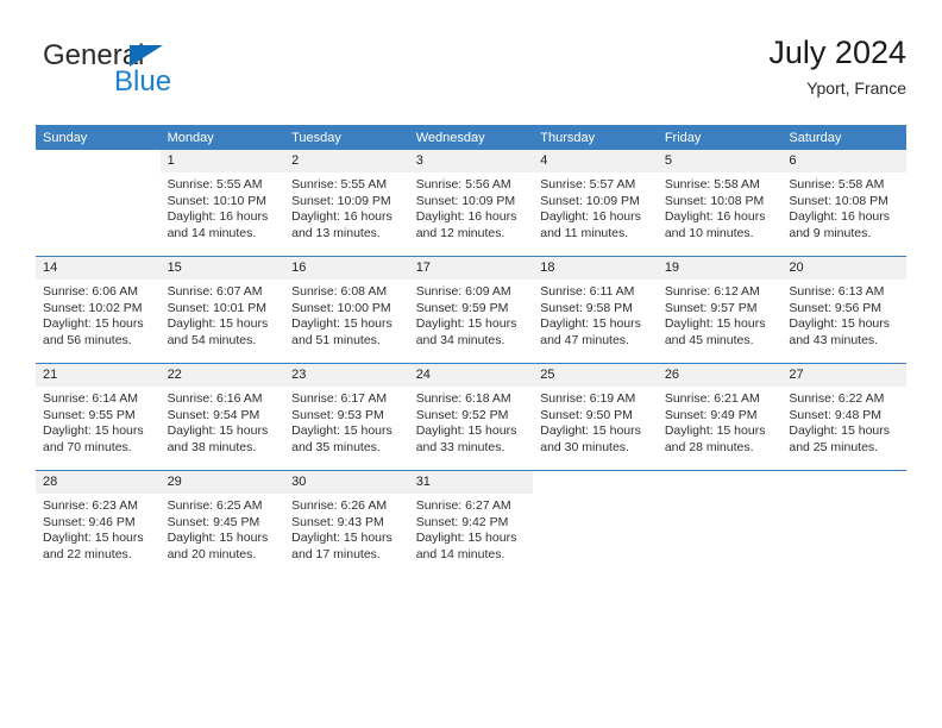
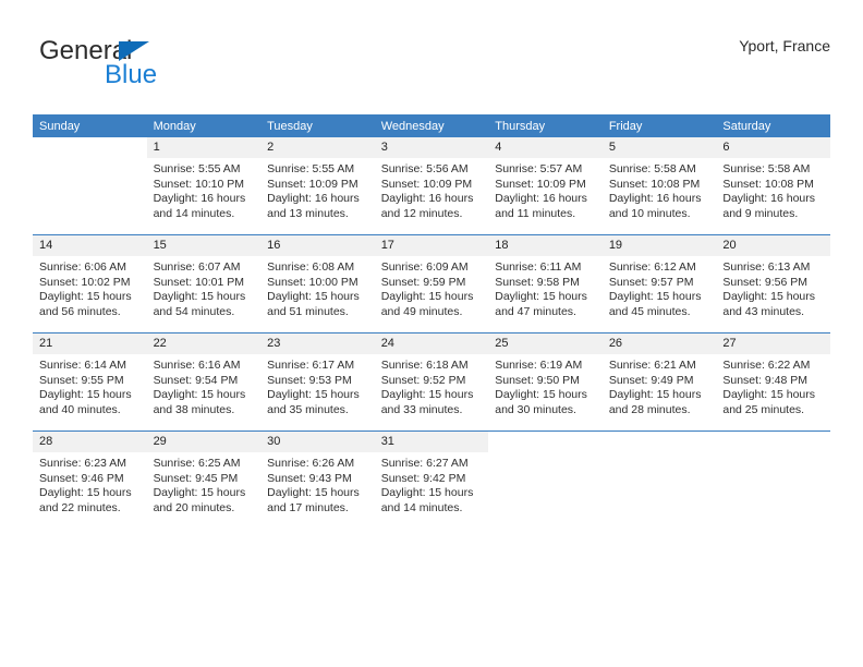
  General
  Blue
- July 2024
  Yport, France
  Sunday	Monday	Tuesday	Wednesday	Thursday	Friday	Saturday
  	1Sunrise: 5:55 AMSunset: 10:10 PMDaylight: 16 hoursand 14 minutes.	2Sunrise: 5:55 AMSunset: 10:09 PMDaylight: 16 hoursand 13 minutes.	3Sunrise: 5:56 AMSunset: 10:09 PMDaylight: 16 hoursand 12 minutes.	4Sunrise: 5:57 AMSunset: 10:09 PMDaylight: 16 hoursand 11 minutes.	5Sunrise: 5:58 AMSunset: 10:08 PMDaylight: 16 hoursand 10 minutes.	6Sunrise: 5:58 AMSunset: 10:08 PMDaylight: 16 hoursand 9 minutes.
- 14Sunrise: 6:06 AMSunset: 10:02 PMDaylight: 15 hoursand 56 minutes.	15Sunrise: 6:07 AMSunset: 10:01 PMDaylight: 15 hoursand 54 minutes.	16Sunrise: 6:08 AMSunset: 10:00 PMDaylight: 15 hoursand 51 minutes.	17Sunrise: 6:09 AMSunset: 9:59 PMDaylight: 15 hoursand 34 minutes.	18Sunrise: 6:11 AMSunset: 9:58 PMDaylight: 15 hoursand 47 minutes.	19Sunrise: 6:12 AMSunset: 9:57 PMDaylight: 15 hoursand 45 minutes.	20Sunrise: 6:13 AMSunset: 9:56 PMDaylight: 15 hoursand 43 minutes.
+ 14Sunrise: 6:06 AMSunset: 10:02 PMDaylight: 15 hoursand 56 minutes.	15Sunrise: 6:07 AMSunset: 10:01 PMDaylight: 15 hoursand 54 minutes.	16Sunrise: 6:08 AMSunset: 10:00 PMDaylight: 15 hoursand 51 minutes.	17Sunrise: 6:09 AMSunset: 9:59 PMDaylight: 15 hoursand 49 minutes.	18Sunrise: 6:11 AMSunset: 9:58 PMDaylight: 15 hoursand 47 minutes.	19Sunrise: 6:12 AMSunset: 9:57 PMDaylight: 15 hoursand 45 minutes.	20Sunrise: 6:13 AMSunset: 9:56 PMDaylight: 15 hoursand 43 minutes.
- 21Sunrise: 6:14 AMSunset: 9:55 PMDaylight: 15 hoursand 70 minutes.	22Sunrise: 6:16 AMSunset: 9:54 PMDaylight: 15 hoursand 38 minutes.	23Sunrise: 6:17 AMSunset: 9:53 PMDaylight: 15 hoursand 35 minutes.	24Sunrise: 6:18 AMSunset: 9:52 PMDaylight: 15 hoursand 33 minutes.	25Sunrise: 6:19 AMSunset: 9:50 PMDaylight: 15 hoursand 30 minutes.	26Sunrise: 6:21 AMSunset: 9:49 PMDaylight: 15 hoursand 28 minutes.	27Sunrise: 6:22 AMSunset: 9:48 PMDaylight: 15 hoursand 25 minutes.
+ 21Sunrise: 6:14 AMSunset: 9:55 PMDaylight: 15 hoursand 40 minutes.	22Sunrise: 6:16 AMSunset: 9:54 PMDaylight: 15 hoursand 38 minutes.	23Sunrise: 6:17 AMSunset: 9:53 PMDaylight: 15 hoursand 35 minutes.	24Sunrise: 6:18 AMSunset: 9:52 PMDaylight: 15 hoursand 33 minutes.	25Sunrise: 6:19 AMSunset: 9:50 PMDaylight: 15 hoursand 30 minutes.	26Sunrise: 6:21 AMSunset: 9:49 PMDaylight: 15 hoursand 28 minutes.	27Sunrise: 6:22 AMSunset: 9:48 PMDaylight: 15 hoursand 25 minutes.
  28Sunrise: 6:23 AMSunset: 9:46 PMDaylight: 15 hoursand 22 minutes.	29Sunrise: 6:25 AMSunset: 9:45 PMDaylight: 15 hoursand 20 minutes.	30Sunrise: 6:26 AMSunset: 9:43 PMDaylight: 15 hoursand 17 minutes.	31Sunrise: 6:27 AMSunset: 9:42 PMDaylight: 15 hoursand 14 minutes.
